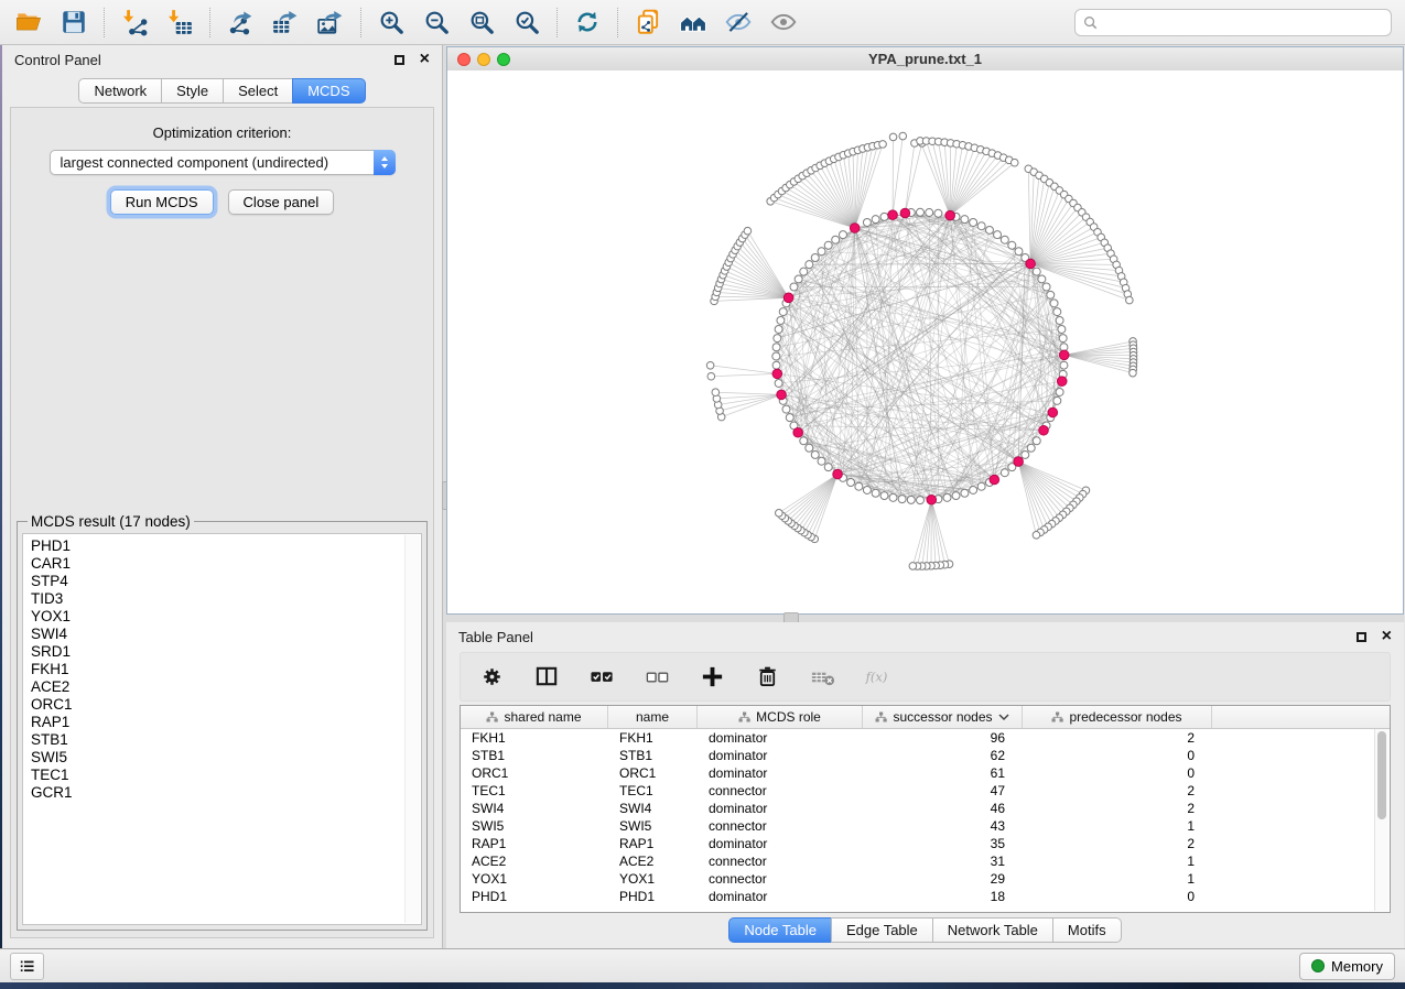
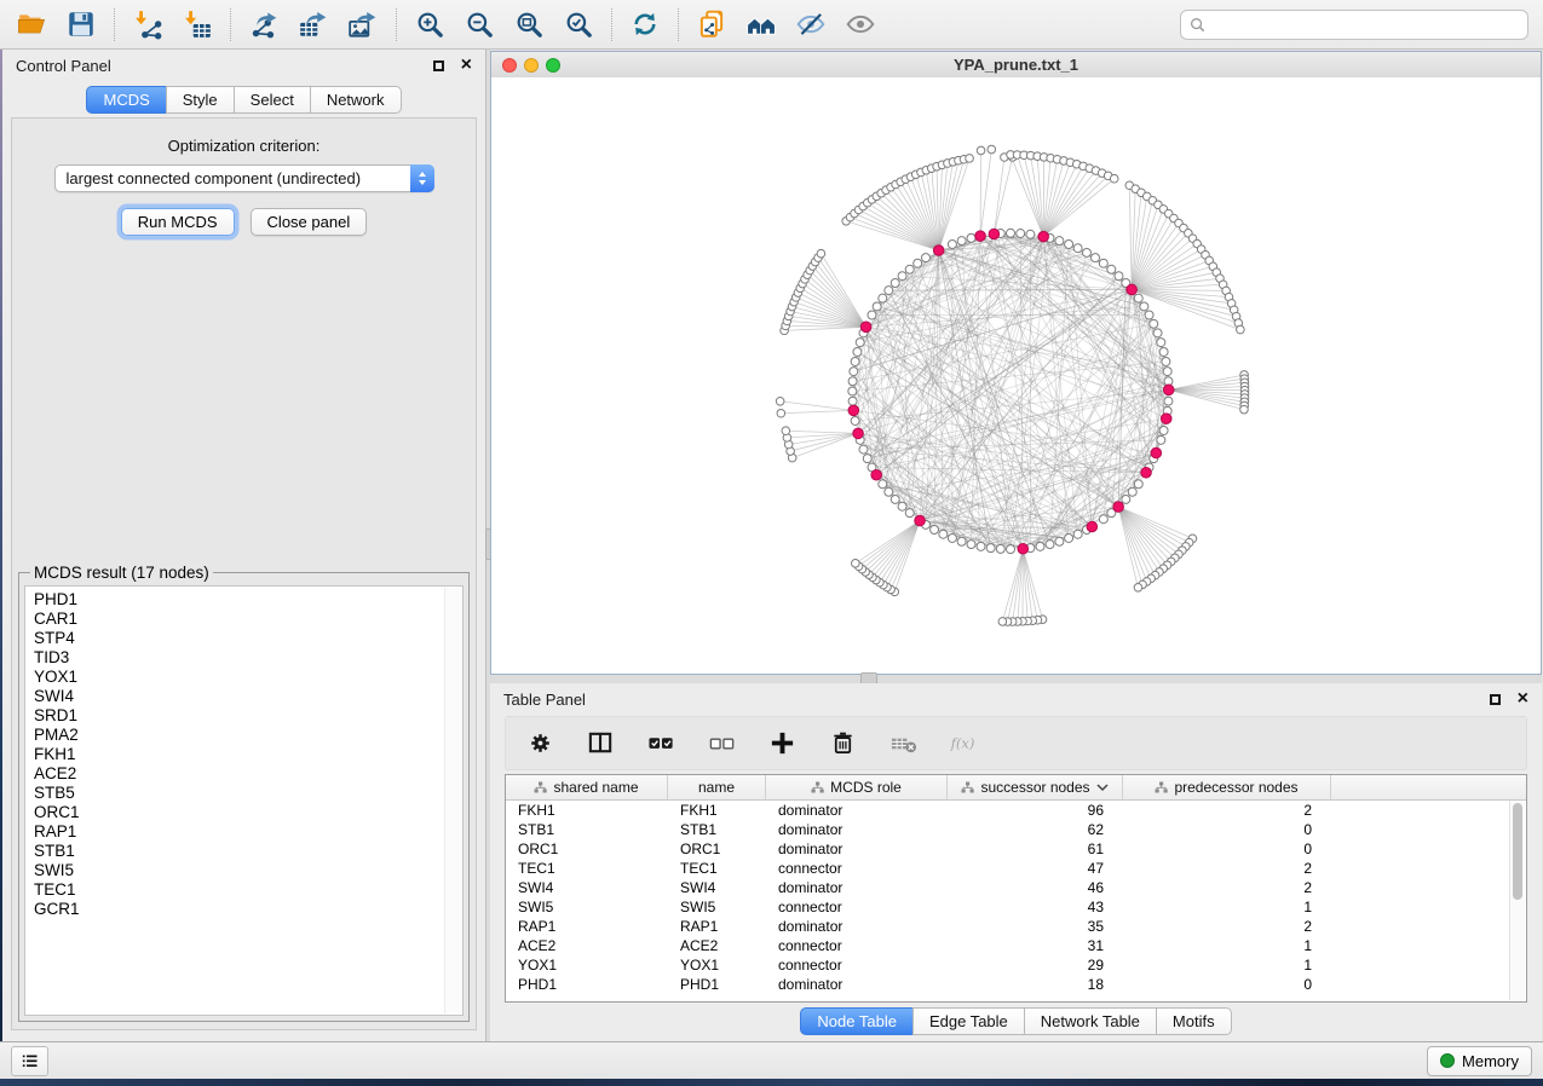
  Control Panel
  ×
- Network
+ MCDS
  Style
  Select
- MCDS
+ Network
  Optimization criterion:
  largest connected component (undirected)
  Run MCDS
  Close panel
  MCDS result (17 nodes)
  PHD1
  CAR1
  STP4
  TID3
  YOX1
  SWI4
  SRD1
+ PMA2
  FKH1
  ACE2
+ STB5
  ORC1
  RAP1
  STB1
  SWI5
  TEC1
  GCR1
  YPA_prune.txt_1
  Table Panel
  ×
  f(x)
  shared name
  name
  MCDS role
  successor nodes
  predecessor nodes
  FKH1
  FKH1
  dominator
  96
  2
  STB1
  STB1
  dominator
  62
  0
  ORC1
  ORC1
  dominator
  61
  0
  TEC1
  TEC1
  connector
  47
  2
  SWI4
  SWI4
  dominator
  46
  2
  SWI5
  SWI5
  connector
  43
  1
  RAP1
  RAP1
  dominator
  35
  2
  ACE2
  ACE2
  connector
  31
  1
  YOX1
  YOX1
  connector
  29
  1
  PHD1
  PHD1
  dominator
  18
  0
  Node Table
  Edge Table
  Network Table
  Motifs
  Memory
